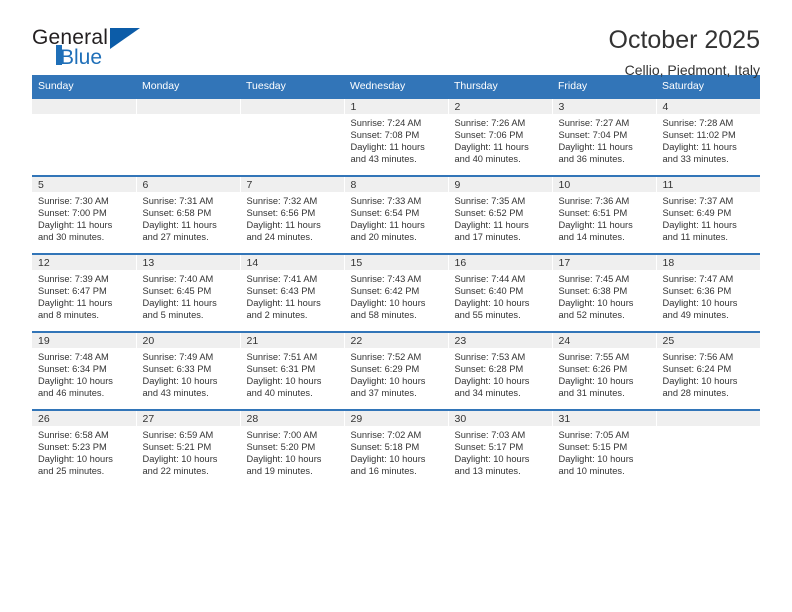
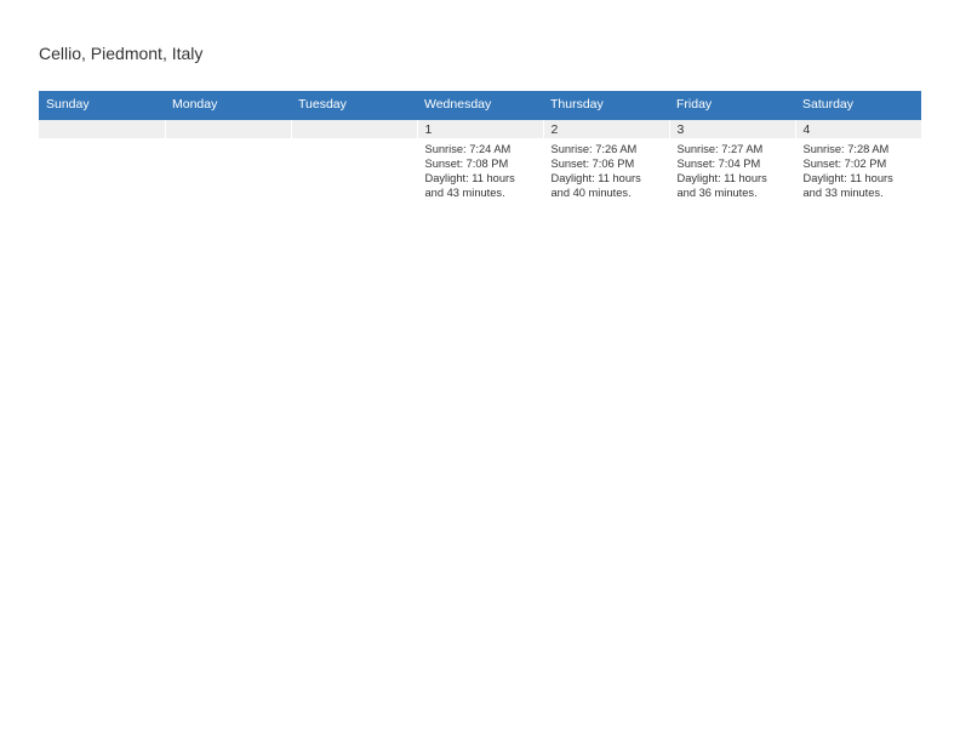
- General
- Blue
- October 2025
  Cellio, Piedmont, Italy
  Sunday	Monday	Tuesday	Wednesday	Thursday	Friday	Saturday
- 			1Sunrise: 7:24 AMSunset: 7:08 PMDaylight: 11 hoursand 43 minutes.	2Sunrise: 7:26 AMSunset: 7:06 PMDaylight: 11 hoursand 40 minutes.	3Sunrise: 7:27 AMSunset: 7:04 PMDaylight: 11 hoursand 36 minutes.	4Sunrise: 7:28 AMSunset: 11:02 PMDaylight: 11 hoursand 33 minutes.
+ 			1Sunrise: 7:24 AMSunset: 7:08 PMDaylight: 11 hoursand 43 minutes.	2Sunrise: 7:26 AMSunset: 7:06 PMDaylight: 11 hoursand 40 minutes.	3Sunrise: 7:27 AMSunset: 7:04 PMDaylight: 11 hoursand 36 minutes.	4Sunrise: 7:28 AMSunset: 7:02 PMDaylight: 11 hoursand 33 minutes.
- 5Sunrise: 7:30 AMSunset: 7:00 PMDaylight: 11 hoursand 30 minutes.	6Sunrise: 7:31 AMSunset: 6:58 PMDaylight: 11 hoursand 27 minutes.	7Sunrise: 7:32 AMSunset: 6:56 PMDaylight: 11 hoursand 24 minutes.	8Sunrise: 7:33 AMSunset: 6:54 PMDaylight: 11 hoursand 20 minutes.	9Sunrise: 7:35 AMSunset: 6:52 PMDaylight: 11 hoursand 17 minutes.	10Sunrise: 7:36 AMSunset: 6:51 PMDaylight: 11 hoursand 14 minutes.	11Sunrise: 7:37 AMSunset: 6:49 PMDaylight: 11 hoursand 11 minutes.
- 12Sunrise: 7:39 AMSunset: 6:47 PMDaylight: 11 hoursand 8 minutes.	13Sunrise: 7:40 AMSunset: 6:45 PMDaylight: 11 hoursand 5 minutes.	14Sunrise: 7:41 AMSunset: 6:43 PMDaylight: 11 hoursand 2 minutes.	15Sunrise: 7:43 AMSunset: 6:42 PMDaylight: 10 hoursand 58 minutes.	16Sunrise: 7:44 AMSunset: 6:40 PMDaylight: 10 hoursand 55 minutes.	17Sunrise: 7:45 AMSunset: 6:38 PMDaylight: 10 hoursand 52 minutes.	18Sunrise: 7:47 AMSunset: 6:36 PMDaylight: 10 hoursand 49 minutes.
- 19Sunrise: 7:48 AMSunset: 6:34 PMDaylight: 10 hoursand 46 minutes.	20Sunrise: 7:49 AMSunset: 6:33 PMDaylight: 10 hoursand 43 minutes.	21Sunrise: 7:51 AMSunset: 6:31 PMDaylight: 10 hoursand 40 minutes.	22Sunrise: 7:52 AMSunset: 6:29 PMDaylight: 10 hoursand 37 minutes.	23Sunrise: 7:53 AMSunset: 6:28 PMDaylight: 10 hoursand 34 minutes.	24Sunrise: 7:55 AMSunset: 6:26 PMDaylight: 10 hoursand 31 minutes.	25Sunrise: 7:56 AMSunset: 6:24 PMDaylight: 10 hoursand 28 minutes.
- 26Sunrise: 6:58 AMSunset: 5:23 PMDaylight: 10 hoursand 25 minutes.	27Sunrise: 6:59 AMSunset: 5:21 PMDaylight: 10 hoursand 22 minutes.	28Sunrise: 7:00 AMSunset: 5:20 PMDaylight: 10 hoursand 19 minutes.	29Sunrise: 7:02 AMSunset: 5:18 PMDaylight: 10 hoursand 16 minutes.	30Sunrise: 7:03 AMSunset: 5:17 PMDaylight: 10 hoursand 13 minutes.	31Sunrise: 7:05 AMSunset: 5:15 PMDaylight: 10 hoursand 10 minutes.
